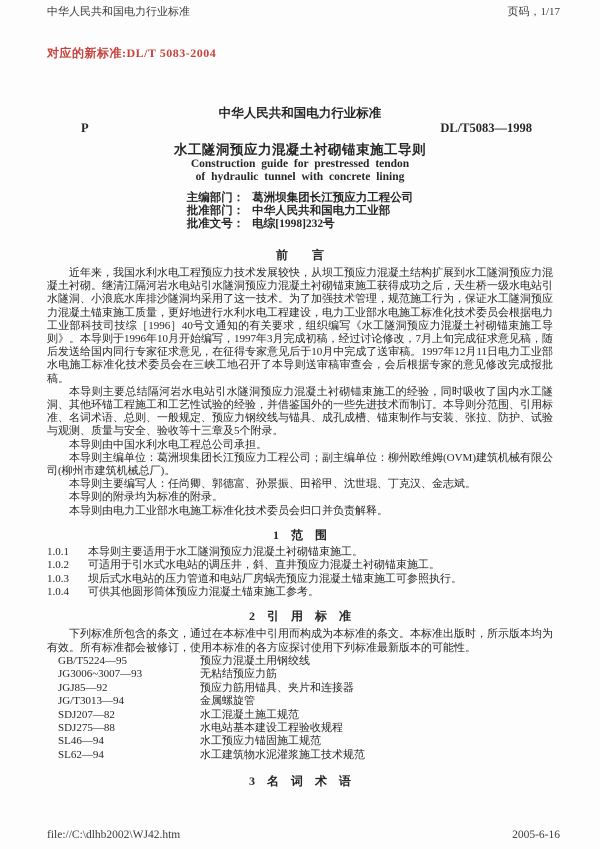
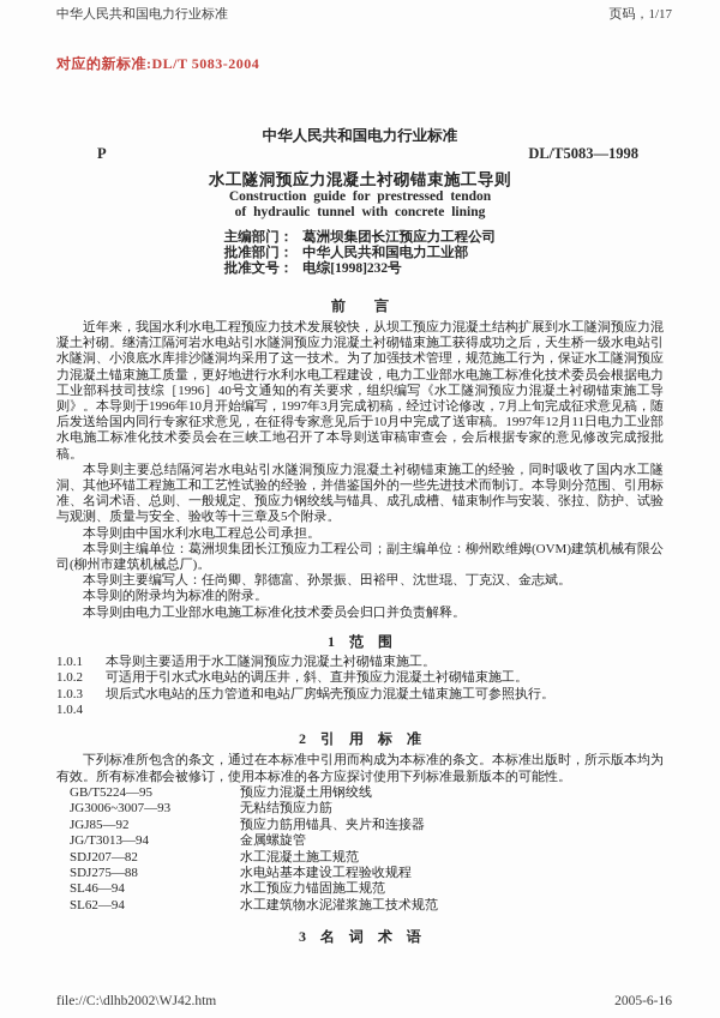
  中华人民共和国电力行业标准
  页码，1/17
  对应的新标准:DL/T 5083-2004
  中华人民共和国电力行业标准
  P
  DL/T5083—1998
  水工隧洞预应力混凝土衬砌锚束施工导则
  Construction guide for prestressed tendon
  of hydraulic tunnel with concrete lining
  主编部门：
  葛洲坝集团长江预应力工程公司
  批准部门：
  中华人民共和国电力工业部
  批准文号：
  电综[1998]232号
  前 言
  近年来，我国水利水电工程预应力技术发展较快，从坝工预应力混凝土结构扩展到水工隧洞预应力混凝土衬砌。继清江隔河岩水电站引水隧洞预应力混凝土衬砌锚束施工获得成功之后，天生桥一级水电站引水隧洞、小浪底水库排沙隧洞均采用了这一技术。为了加强技术管理，规范施工行为，保证水工隧洞预应力混凝土锚束施工质量，更好地进行水利水电工程建设，电力工业部水电施工标准化技术委员会根据电力工业部科技司技综［1996］40号文通知的有关要求，组织编写《水工隧洞预应力混凝土衬砌锚束施工导则》。本导则于1996年10月开始编写，1997年3月完成初稿，经过讨论修改，7月上旬完成征求意见稿，随后发送给国内同行专家征求意见，在征得专家意见后于10月中完成了送审稿。1997年12月11日电力工业部水电施工标准化技术委员会在三峡工地召开了本导则送审稿审查会，会后根据专家的意见修改完成报批稿。
  本导则主要总结隔河岩水电站引水隧洞预应力混凝土衬砌锚束施工的经验，同时吸收了国内水工隧洞、其他环锚工程施工和工艺性试验的经验，并借鉴国外的一些先进技术而制订。本导则分范围、引用标准、名词术语、总则、一般规定、预应力钢绞线与锚具、成孔成槽、锚束制作与安装、张拉、防护、试验与观测、质量与安全、验收等十三章及5个附录。
  本导则由中国水利水电工程总公司承担。
  本导则主编单位：葛洲坝集团长江预应力工程公司；副主编单位：柳州欧维姆(OVM)建筑机械有限公司(柳州市建筑机械总厂)。
  本导则主要编写人：任尚卿、郭德富、孙景振、田裕甲、沈世琨、丁克汉、金志斌。
  本导则的附录均为标准的附录。
  本导则由电力工业部水电施工标准化技术委员会归口并负责解释。
  1 范 围
  1.0.1
  本导则主要适用于水工隧洞预应力混凝土衬砌锚束施工。
  1.0.2
  可适用于引水式水电站的调压井，斜、直井预应力混凝土衬砌锚束施工。
  1.0.3
  坝后式水电站的压力管道和电站厂房蜗壳预应力混凝土锚束施工可参照执行。
  1.0.4
- 可供其他圆形筒体预应力混凝土锚束施工参考。
  2 引 用 标 准
  下列标准所包含的条文，通过在本标准中引用而构成为本标准的条文。本标准出版时，所示版本均为有效。所有标准都会被修订，使用本标准的各方应探讨使用下列标准最新版本的可能性。
  GB/T5224—95
  预应力混凝土用钢绞线
  JG3006~3007—93
  无粘结预应力筋
  JGJ85—92
  预应力筋用锚具、夹片和连接器
  JG/T3013—94
  金属螺旋管
  SDJ207—82
  水工混凝土施工规范
  SDJ275—88
  水电站基本建设工程验收规程
  SL46—94
  水工预应力锚固施工规范
  SL62—94
  水工建筑物水泥灌浆施工技术规范
  3 名 词 术 语
  file://C:\dlhb2002\WJ42.htm
  2005-6-16
